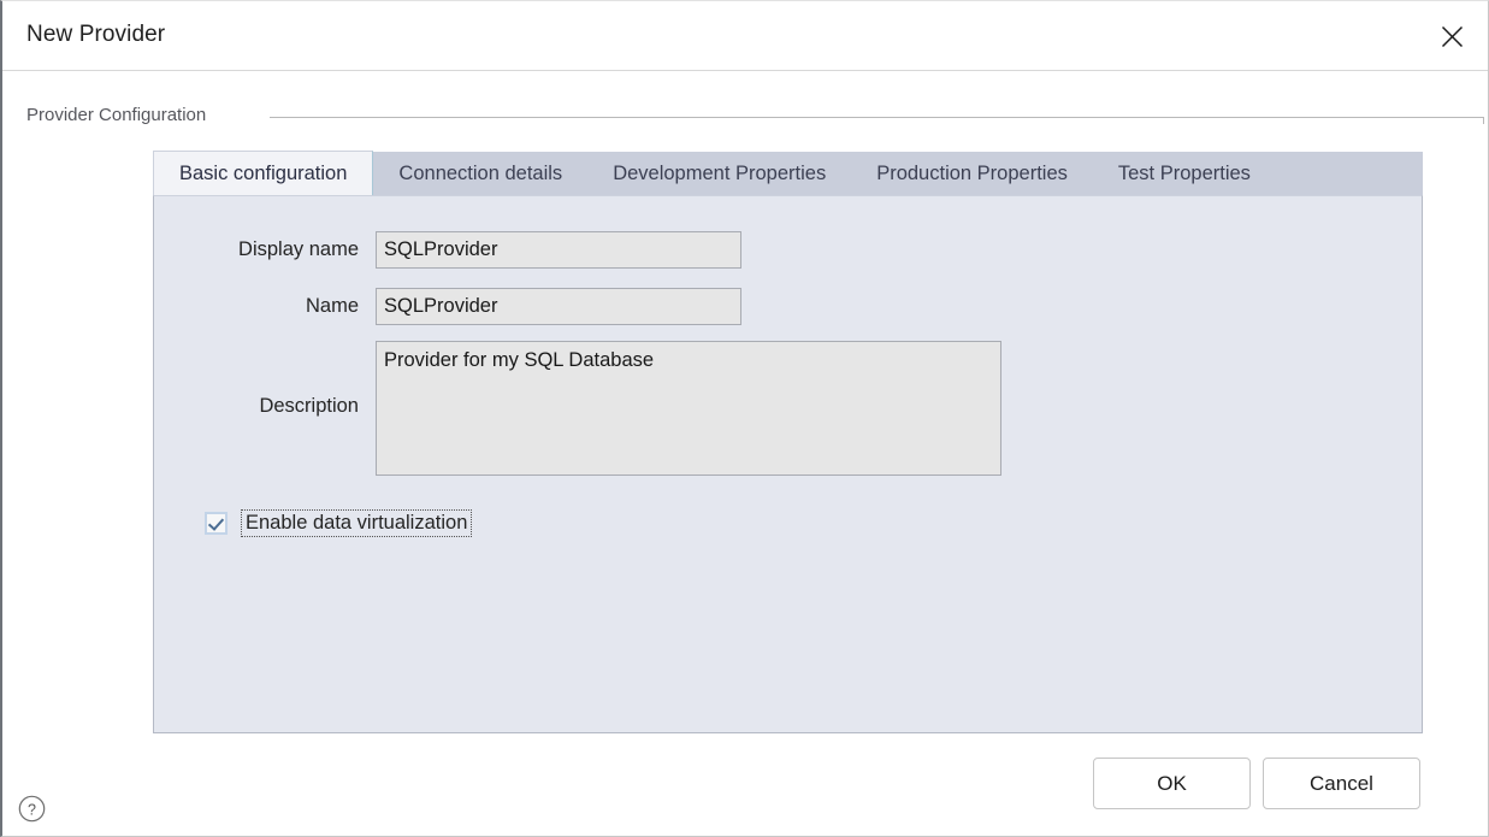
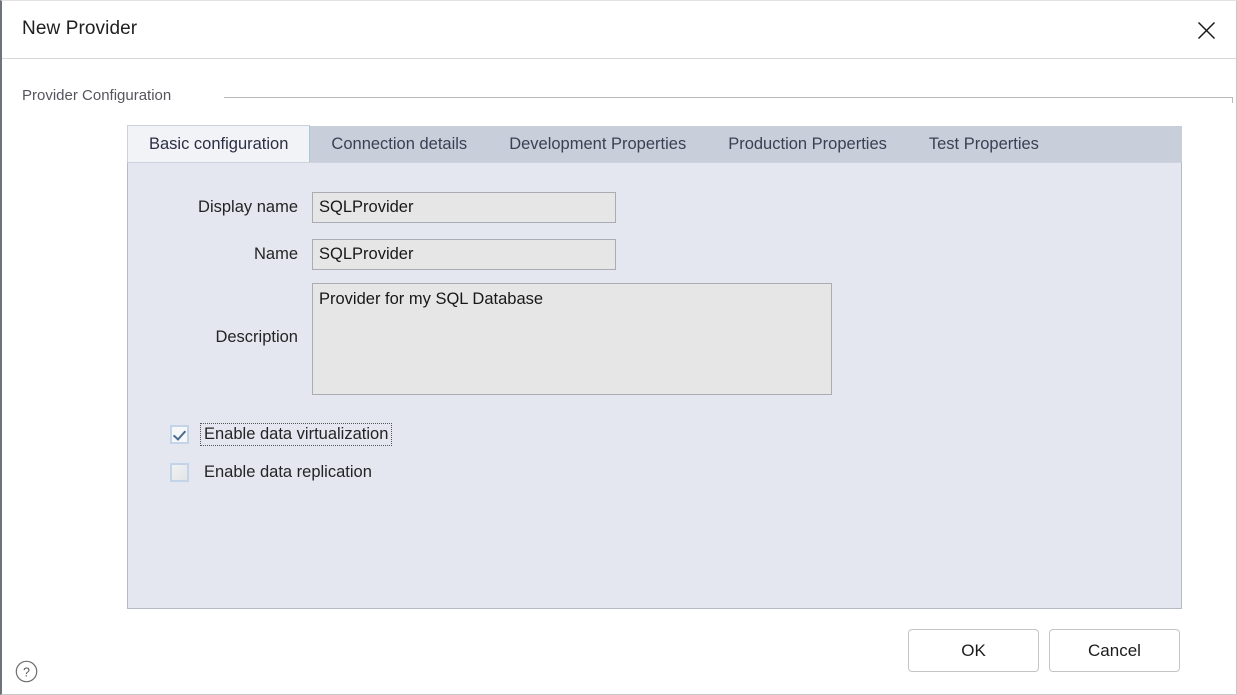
  New Provider
  Provider Configuration
  Basic configuration
  Connection details
  Development Properties
  Production Properties
  Test Properties
  Display name
  SQLProvider
  Name
  SQLProvider
  Description
  Provider for my SQL Database
  Enable data virtualization
+ Enable data replication
  OK
  Cancel
  ?
